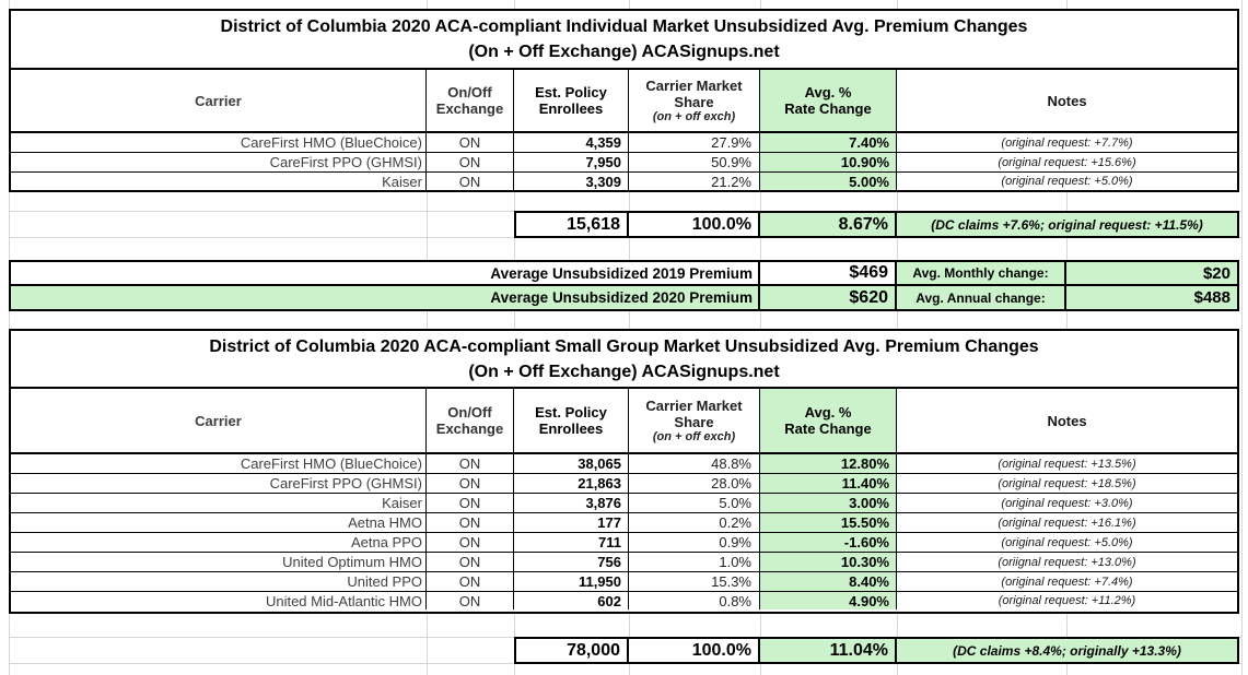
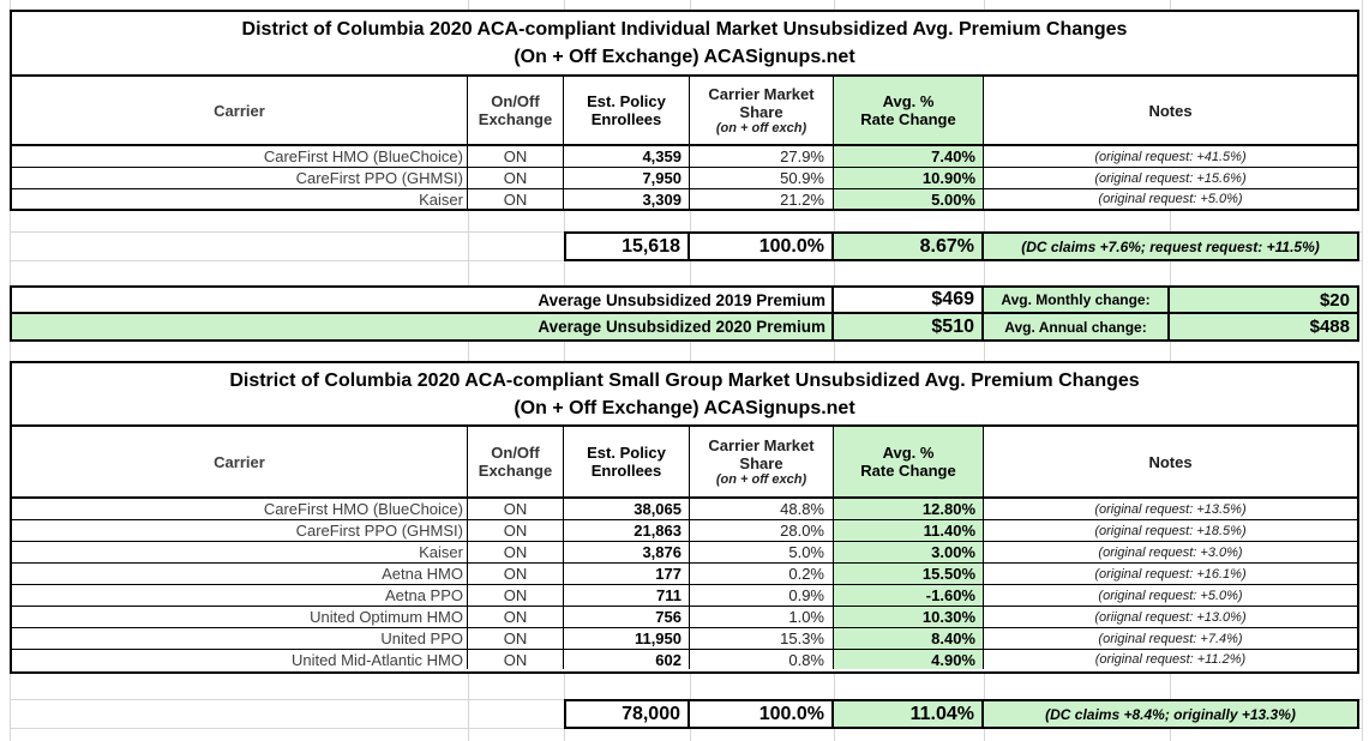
  District of Columbia 2020 ACA-compliant Individual Market Unsubsidized Avg. Premium Changes
  (On + Off Exchange) ACASignups.net
  Carrier
  On/Off
  Exchange
  Est. Policy
  Enrollees
  Carrier Market
  Share
  (on + off exch)
  Avg. %
  Rate Change
  Notes
  CareFirst HMO (BlueChoice)
  ON
  4,359
  27.9%
  7.40%
- (original request: +7.7%)
+ (original request: +41.5%)
  CareFirst PPO (GHMSI)
  ON
  7,950
  50.9%
  10.90%
  (original request: +15.6%)
  Kaiser
  ON
  3,309
  21.2%
  5.00%
  (original request: +5.0%)
  15,618
  100.0%
  8.67%
- (DC claims +7.6%; original request: +11.5%)
+ (DC claims +7.6%; request request: +11.5%)
  Average Unsubsidized 2019 Premium
  $469
  Avg. Monthly change:
  $20
  Average Unsubsidized 2020 Premium
- $620
+ $510
  Avg. Annual change:
  $488
  District of Columbia 2020 ACA-compliant Small Group Market Unsubsidized Avg. Premium Changes
  (On + Off Exchange) ACASignups.net
  Carrier
  On/Off
  Exchange
  Est. Policy
  Enrollees
  Carrier Market
  Share
  (on + off exch)
  Avg. %
  Rate Change
  Notes
  CareFirst HMO (BlueChoice)
  ON
  38,065
  48.8%
  12.80%
  (original request: +13.5%)
  CareFirst PPO (GHMSI)
  ON
  21,863
  28.0%
  11.40%
  (original request: +18.5%)
  Kaiser
  ON
  3,876
  5.0%
  3.00%
  (original request: +3.0%)
  Aetna HMO
  ON
  177
  0.2%
  15.50%
  (original request: +16.1%)
  Aetna PPO
  ON
  711
  0.9%
  -1.60%
  (original request: +5.0%)
  United Optimum HMO
  ON
  756
  1.0%
  10.30%
  (oriignal request: +13.0%)
  United PPO
  ON
  11,950
  15.3%
  8.40%
  (original request: +7.4%)
  United Mid-Atlantic HMO
  ON
  602
  0.8%
  4.90%
  (original request: +11.2%)
  78,000
  100.0%
  11.04%
  (DC claims +8.4%; originally +13.3%)
